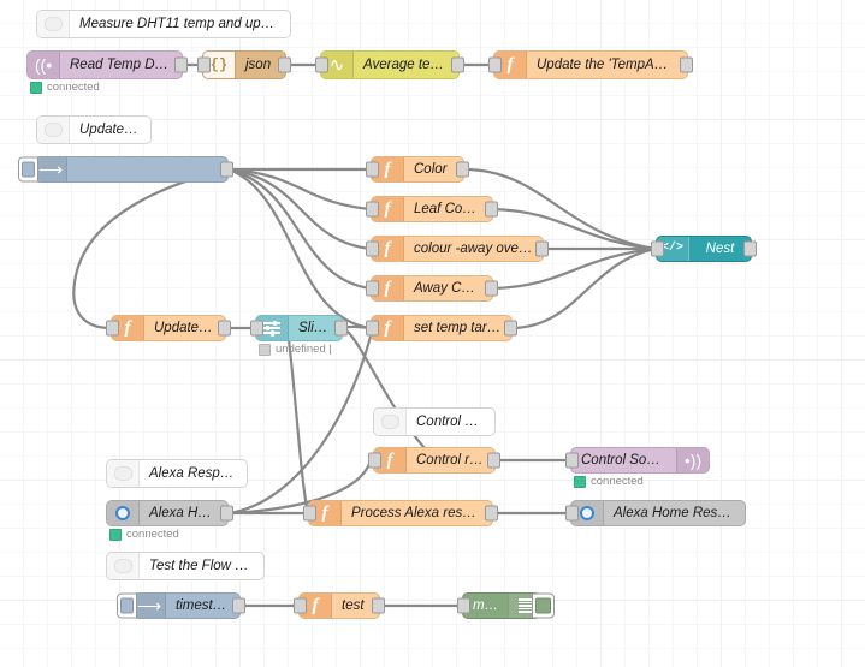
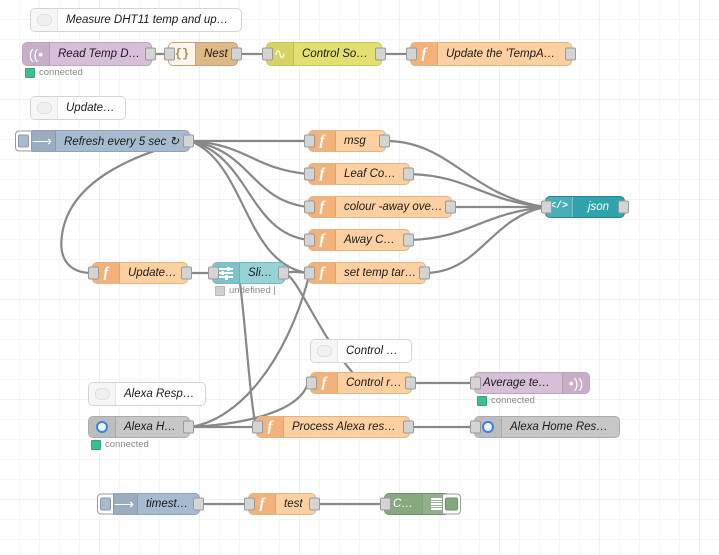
  Measure DHT11 temp and update
  Update Dial
  Control Rela
  Alexa Response
- Test the Flow Vars
  ((•
  Read Temp DHT
  connected
  {}
- json
+ Nest
  ∿
- Average temp
+ Control Sonoff
  f
  Update the 'TempAmbi
  ⟶
+ Refresh every 5 sec ↻
  f
- Color
+ msg
  f
  Leaf Contro
  f
  colour -away overri
  f
  Away Contr
  f
  set temp targe
  </>
- Nest
+ json
  f
  Update sli
  Slider
  undefined |
  f
  Control rela
- Control Sonoff
+ Average temp
  •))
  connected
  Alexa Hom
  connected
  f
  Process Alexa respon
  Alexa Home Respons
  ⟶
  timestam
  f
  test
- msg
+ Color
